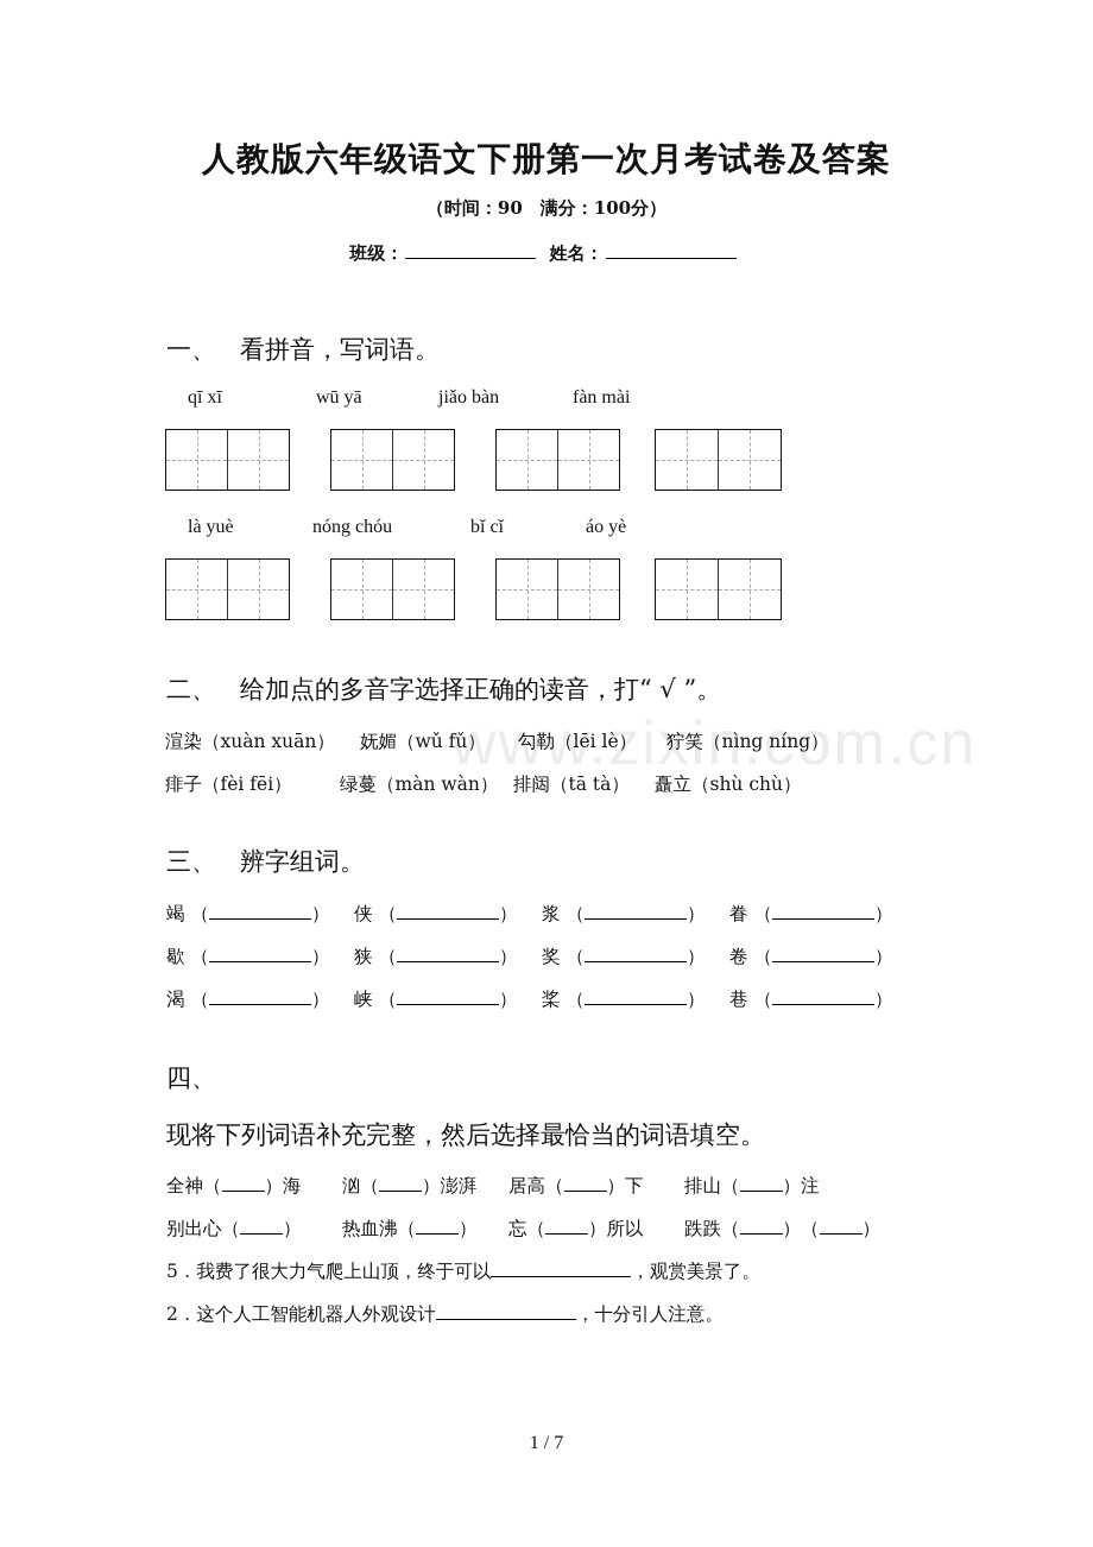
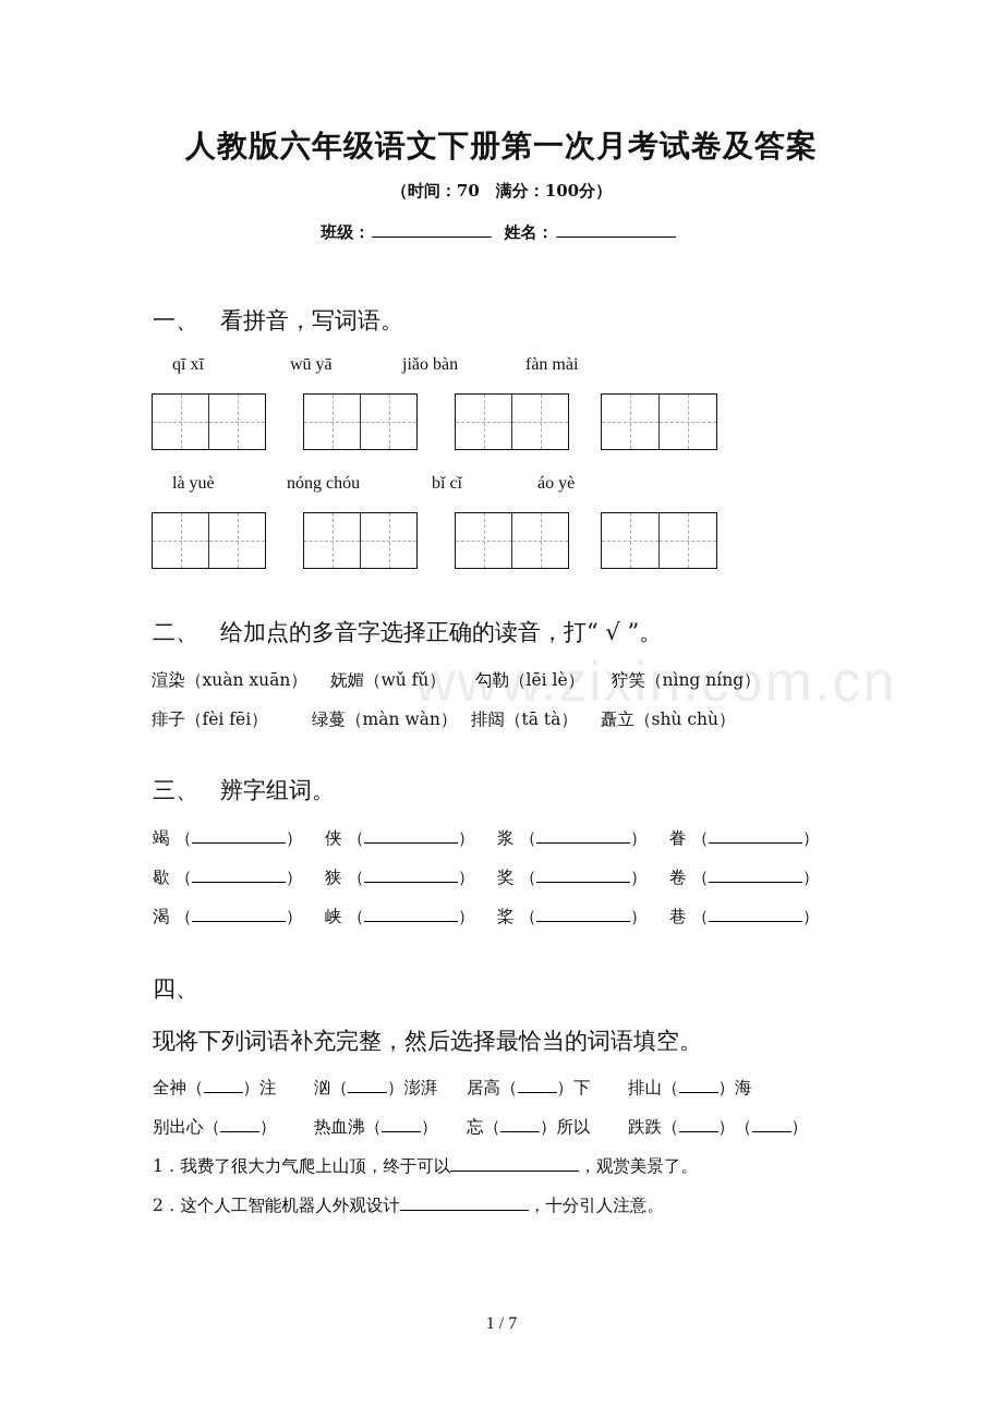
  人教版六年级语文下册第一次月考试卷及答案
- （时间：90 满分：100分）
+ （时间：70 满分：100分）
  班级： 姓名：
  www.zixin.com.cn
  一、 看拼音，写词语。
  qī xī
  wū yā
  jiǎo bàn
  fàn mài
  là yuè
  nóng chóu
  bǐ cǐ
  áo yè
  二、 给加点的多音字选择正确的读音，打“ √ ”。
  渲染（xuàn xuān）
  妩媚（wǔ fǔ）
  勾勒（lēi lè）
  狞笑（nìng níng）
  痱子（fèi fēi）
  绿蔓（màn wàn）
  排闼（tā tà）
  矗立（shù chù）
  三、 辨字组词。
  竭 （ ）
  侠 （ ）
  浆 （ ）
  眷 （ ）
  歇 （ ）
  狭 （ ）
  奖 （ ）
  卷 （ ）
  渴 （ ）
  峡 （ ）
  桨 （ ）
  巷 （ ）
  四、
  现将下列词语补充完整，然后选择最恰当的词语填空。
- 全神（ ）海
+ 全神（ ）注
  汹（ ）澎湃
  居高（ ）下
- 排山（ ）注
+ 排山（ ）海
  别出心（ ）
  热血沸（ ）
  忘（ ）所以
  跌跌（ ）（ ）
- 5．我费了很大力气爬上山顶，终于可以 ，观赏美景了。
+ 1．我费了很大力气爬上山顶，终于可以 ，观赏美景了。
  2．这个人工智能机器人外观设计 ，十分引人注意。
  1 / 7
